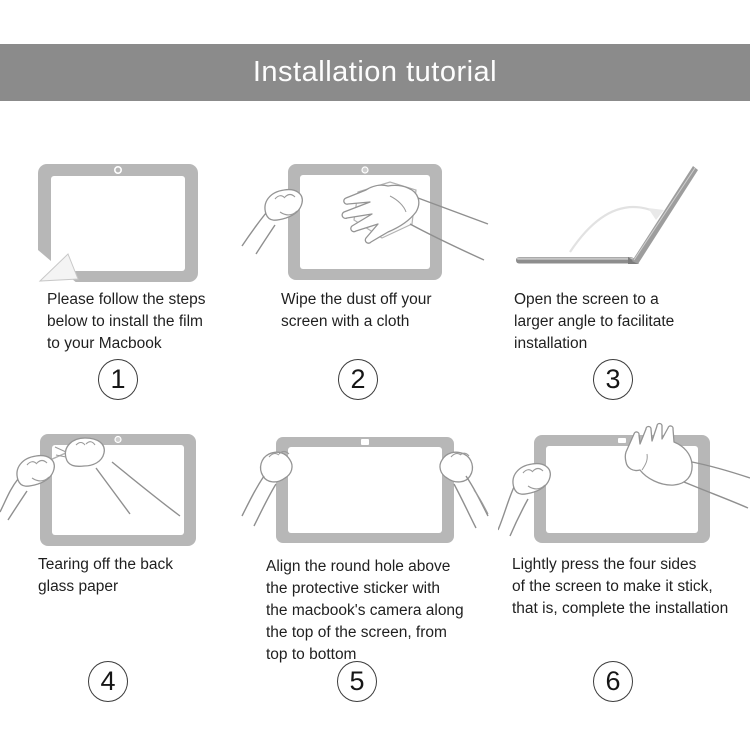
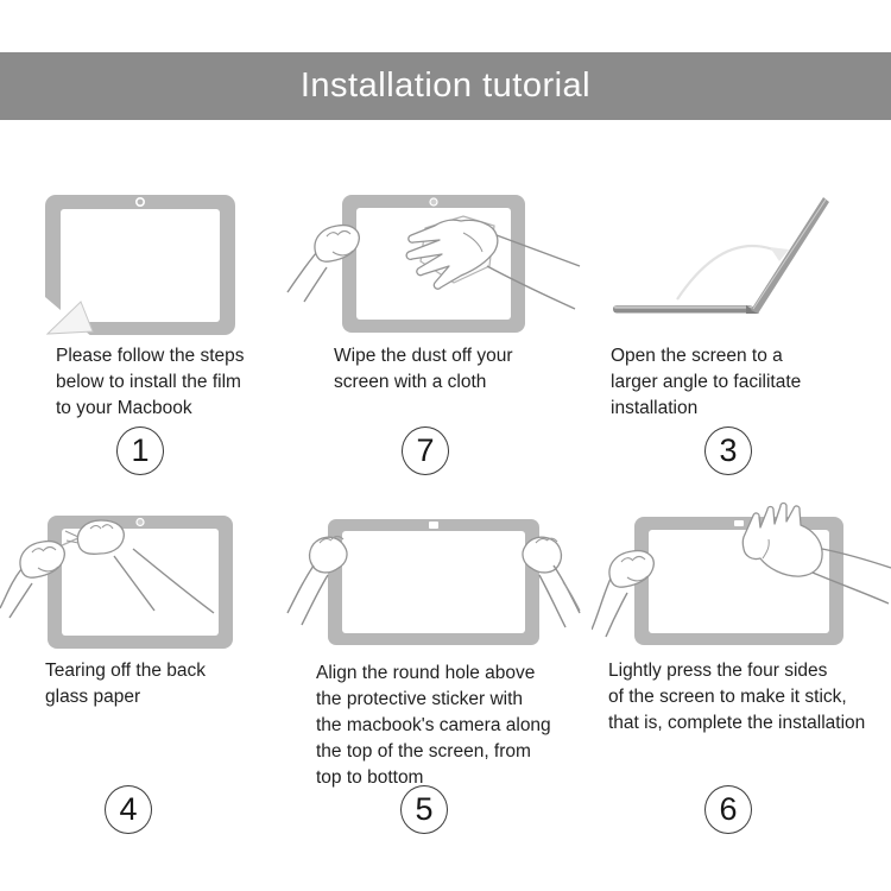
  Installation tutorial
  Please follow the steps
  below to install the film
  to your Macbook
  Wipe the dust off your
  screen with a cloth
  Open the screen to a
  larger angle to facilitate
  installation
  Tearing off the back
  glass paper
  Align the round hole above
  the protective sticker with
  the macbook's camera along
  the top of the screen, from
  top to bottom
  Lightly press the four sides
  of the screen to make it stick,
  that is, complete the installation
  1
- 2
+ 7
  3
  4
  5
  6
